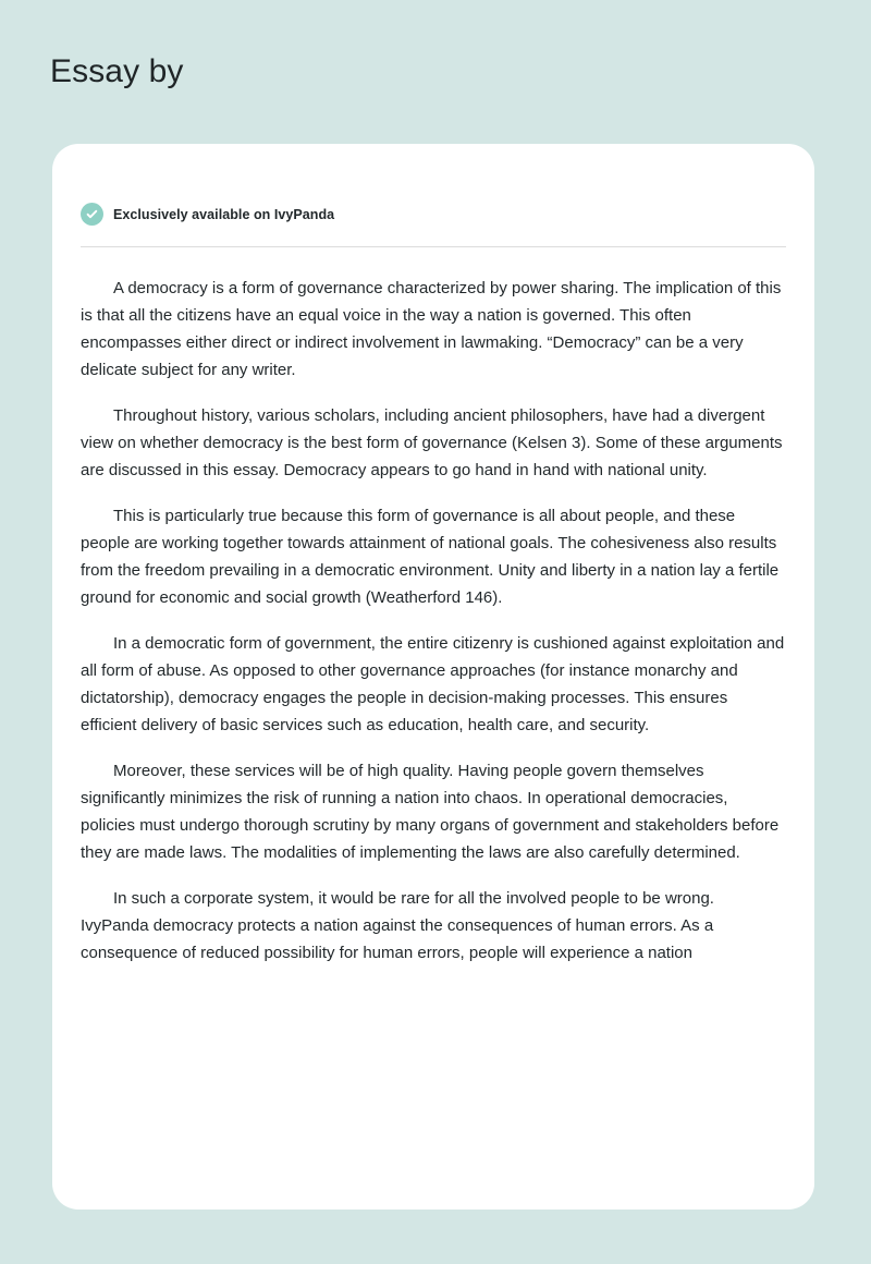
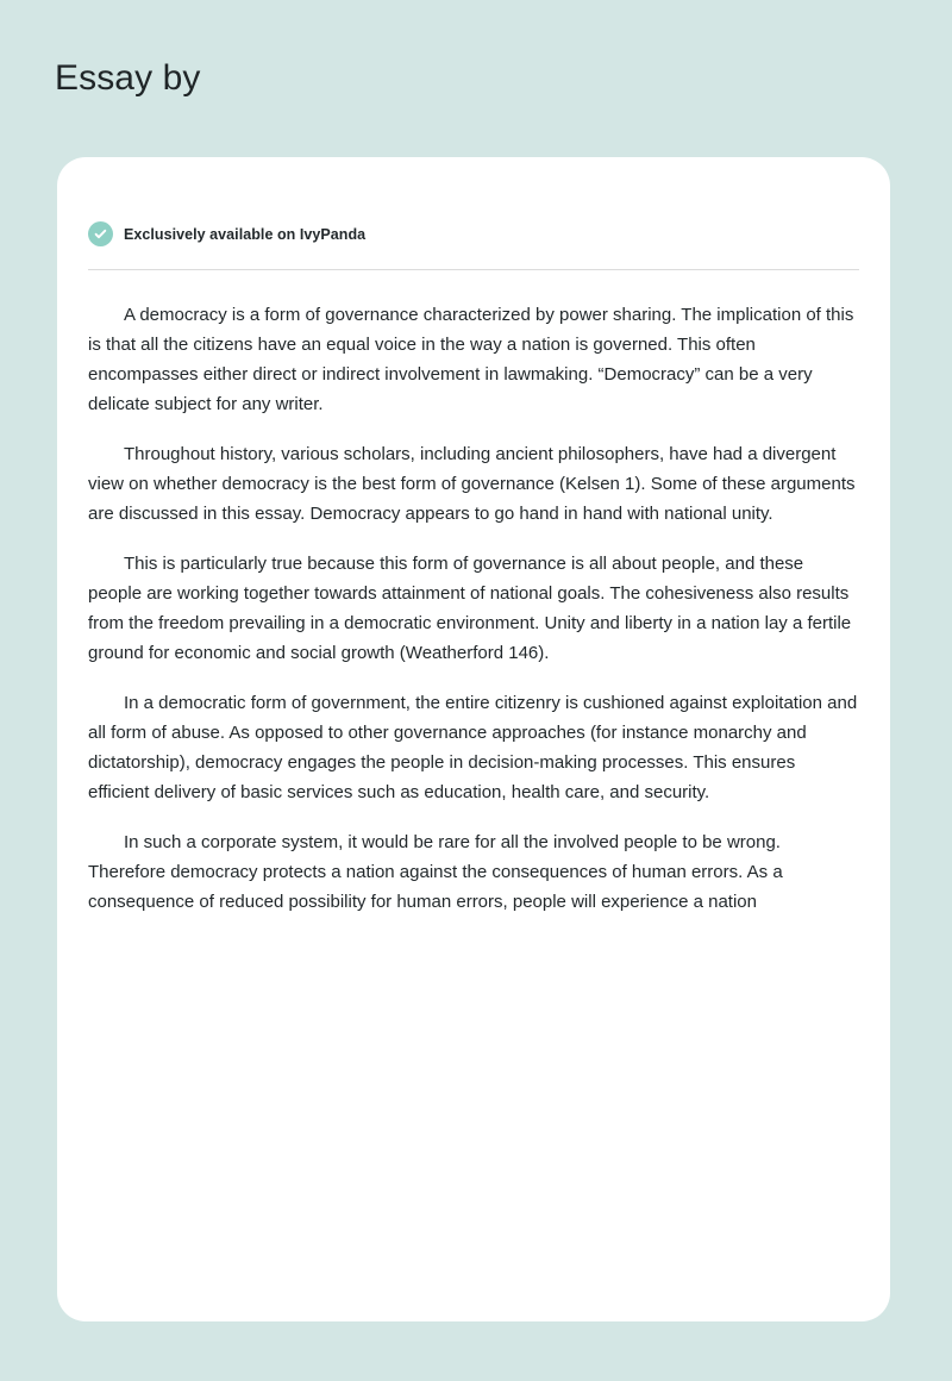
  Essay by
  Exclusively available on IvyPanda
  A democracy is a form of governance characterized by power sharing. The implication of this is that all the citizens have an equal voice in the way a nation is governed. This often encompasses either direct or indirect involvement in lawmaking. “Democracy” can be a very delicate subject for any writer.
- Throughout history, various scholars, including ancient philosophers, have had a divergent view on whether democracy is the best form of governance (Kelsen 3). Some of these arguments are discussed in this essay. Democracy appears to go hand in hand with national unity.
+ Throughout history, various scholars, including ancient philosophers, have had a divergent view on whether democracy is the best form of governance (Kelsen 1). Some of these arguments are discussed in this essay. Democracy appears to go hand in hand with national unity.
  This is particularly true because this form of governance is all about people, and these people are working together towards attainment of national goals. The cohesiveness also results from the freedom prevailing in a democratic environment. Unity and liberty in a nation lay a fertile ground for economic and social growth (Weatherford 146).
  In a democratic form of government, the entire citizenry is cushioned against exploitation and all form of abuse. As opposed to other governance approaches (for instance monarchy and dictatorship), democracy engages the people in decision-making processes. This ensures efficient delivery of basic services such as education, health care, and security.
- Moreover, these services will be of high quality. Having people govern themselves significantly minimizes the risk of running a nation into chaos. In operational democracies, policies must undergo thorough scrutiny by many organs of government and stakeholders before they are made laws. The modalities of implementing the laws are also carefully determined.
- In such a corporate system, it would be rare for all the involved people to be wrong. IvyPanda democracy protects a nation against the consequences of human errors. As a consequence of reduced possibility for human errors, people will experience a nation
+ In such a corporate system, it would be rare for all the involved people to be wrong. Therefore democracy protects a nation against the consequences of human errors. As a consequence of reduced possibility for human errors, people will experience a nation
